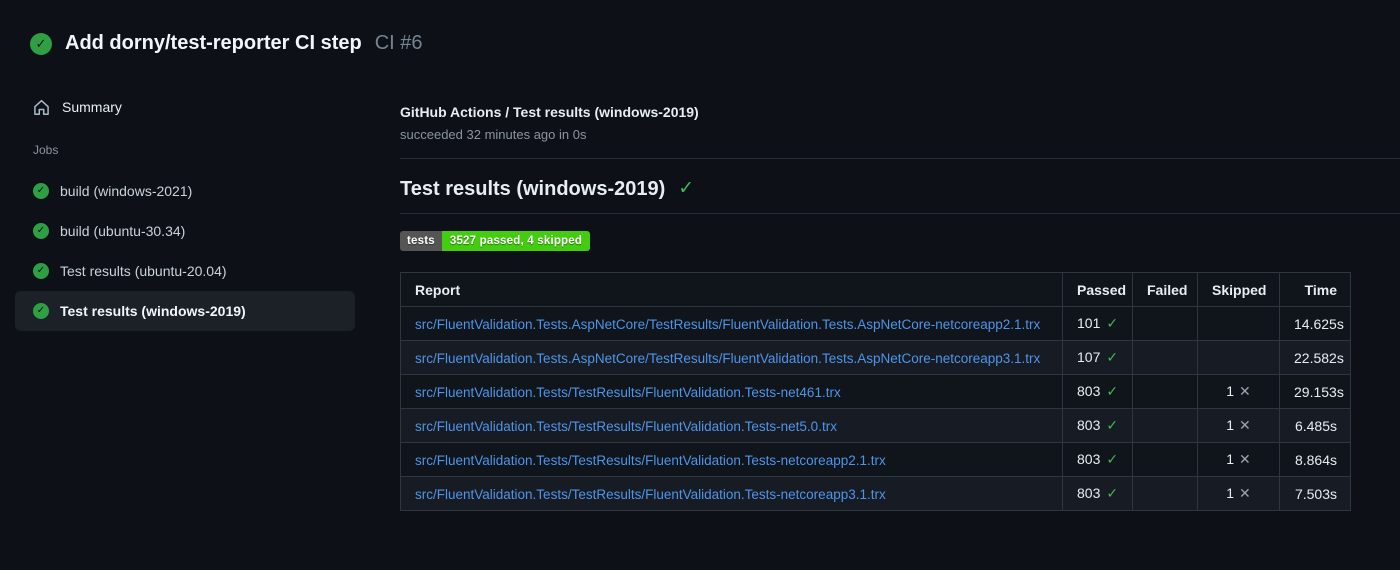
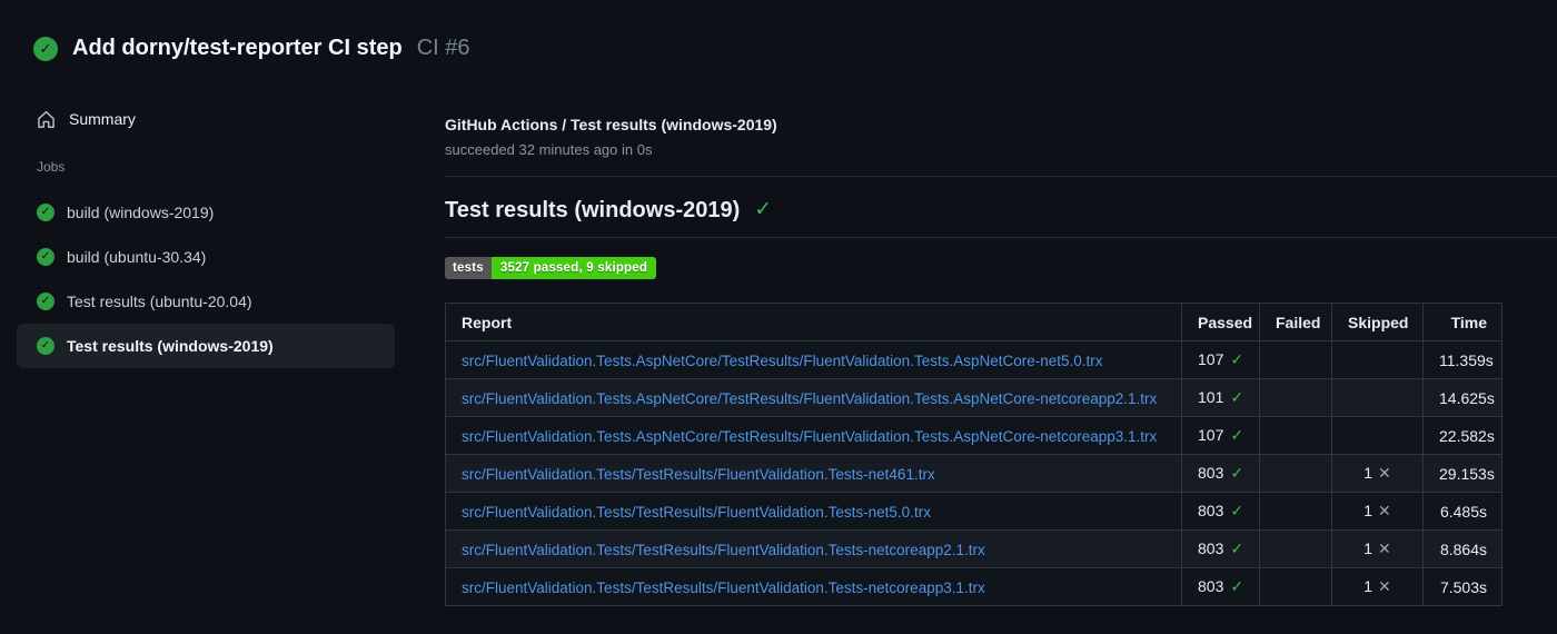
  ✓
  Add dorny/test-reporter CI step
  CI #6
  Summary
  Jobs
  ✓
- build (windows-2021)
+ build (windows-2019)
  ✓
  build (ubuntu-30.34)
  ✓
  Test results (ubuntu-20.04)
  ✓
  Test results (windows-2019)
  GitHub Actions / Test results (windows-2019)
  succeeded 32 minutes ago in 0s
  Test results (windows-2019)
  ✓
  tests
- 3527 passed, 4 skipped
+ 3527 passed, 9 skipped
  Report	Passed	Failed	Skipped	Time
+ src/FluentValidation.Tests.AspNetCore/TestResults/FluentValidation.Tests.AspNetCore-net5.0.trx	107 ✓			11.359s
  src/FluentValidation.Tests.AspNetCore/TestResults/FluentValidation.Tests.AspNetCore-netcoreapp2.1.trx	101 ✓			14.625s
  src/FluentValidation.Tests.AspNetCore/TestResults/FluentValidation.Tests.AspNetCore-netcoreapp3.1.trx	107 ✓			22.582s
  src/FluentValidation.Tests/TestResults/FluentValidation.Tests-net461.trx	803 ✓		1 ✕	29.153s
  src/FluentValidation.Tests/TestResults/FluentValidation.Tests-net5.0.trx	803 ✓		1 ✕	6.485s
  src/FluentValidation.Tests/TestResults/FluentValidation.Tests-netcoreapp2.1.trx	803 ✓		1 ✕	8.864s
  src/FluentValidation.Tests/TestResults/FluentValidation.Tests-netcoreapp3.1.trx	803 ✓		1 ✕	7.503s
